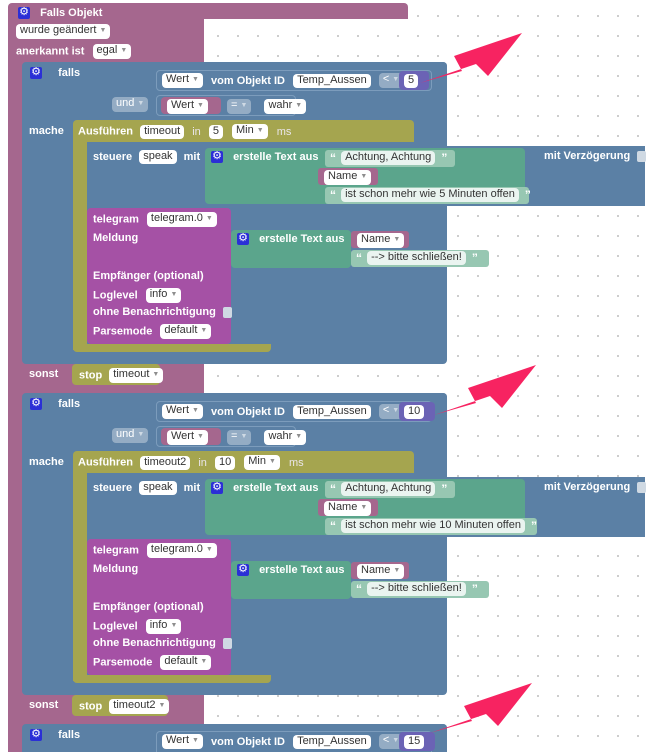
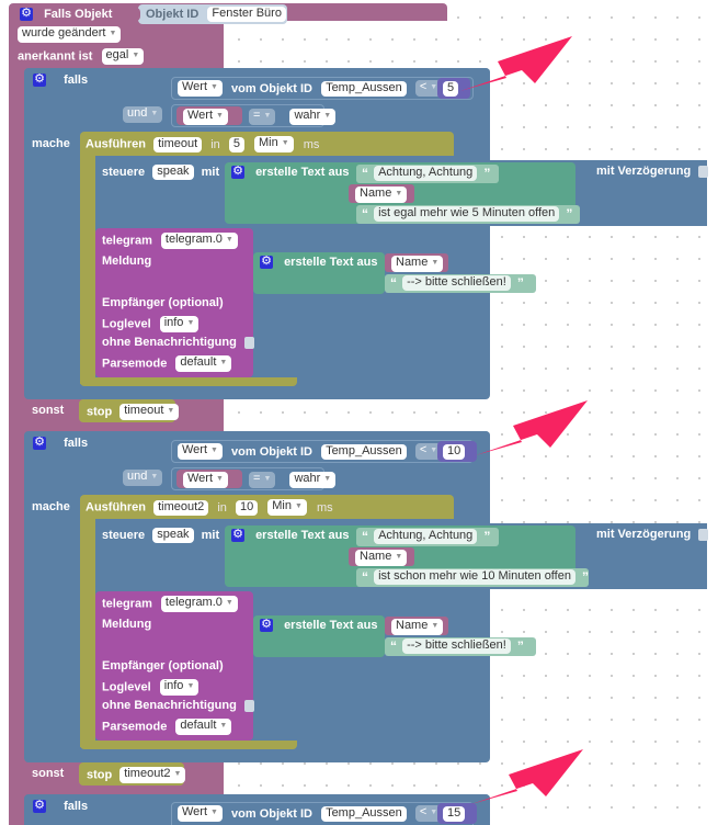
  Falls Objekt
+ Objekt ID Fenster Büro
  wurde geändert
  anerkannt ist egal
  falls
  Wert vom Objekt ID Temp_Aussen <
  5
  und
  Wert
  = wahr
  mache
  Ausführen timeout in 5 Min ms
  steuere speak mit
  mit Verzögerung
  erstelle Text aus
  “ Achtung, Achtung ”
  Name
- “ ist schon mehr wie 5 Minuten offen ”
+ “ ist egal mehr wie 5 Minuten offen ”
  telegram telegram.0
  Meldung
  erstelle Text aus
  Name
  “ --> bitte schließen! ”
  Empfänger (optional)
  Loglevel info
  ohne Benachrichtigung
  Parsemode default
  sonst
  stop timeout
  falls
  Wert vom Objekt ID Temp_Aussen <
  10
  und
  Wert
  = wahr
  mache
  Ausführen timeout2 in 10 Min ms
  steuere speak mit
  mit Verzögerung
  erstelle Text aus
  “ Achtung, Achtung ”
  Name
  “ ist schon mehr wie 10 Minuten offen ”
  telegram telegram.0
  Meldung
  erstelle Text aus
  Name
  “ --> bitte schließen! ”
  Empfänger (optional)
  Loglevel info
  ohne Benachrichtigung
  Parsemode default
  sonst
  stop timeout2
  falls
  Wert vom Objekt ID Temp_Aussen <
  15
